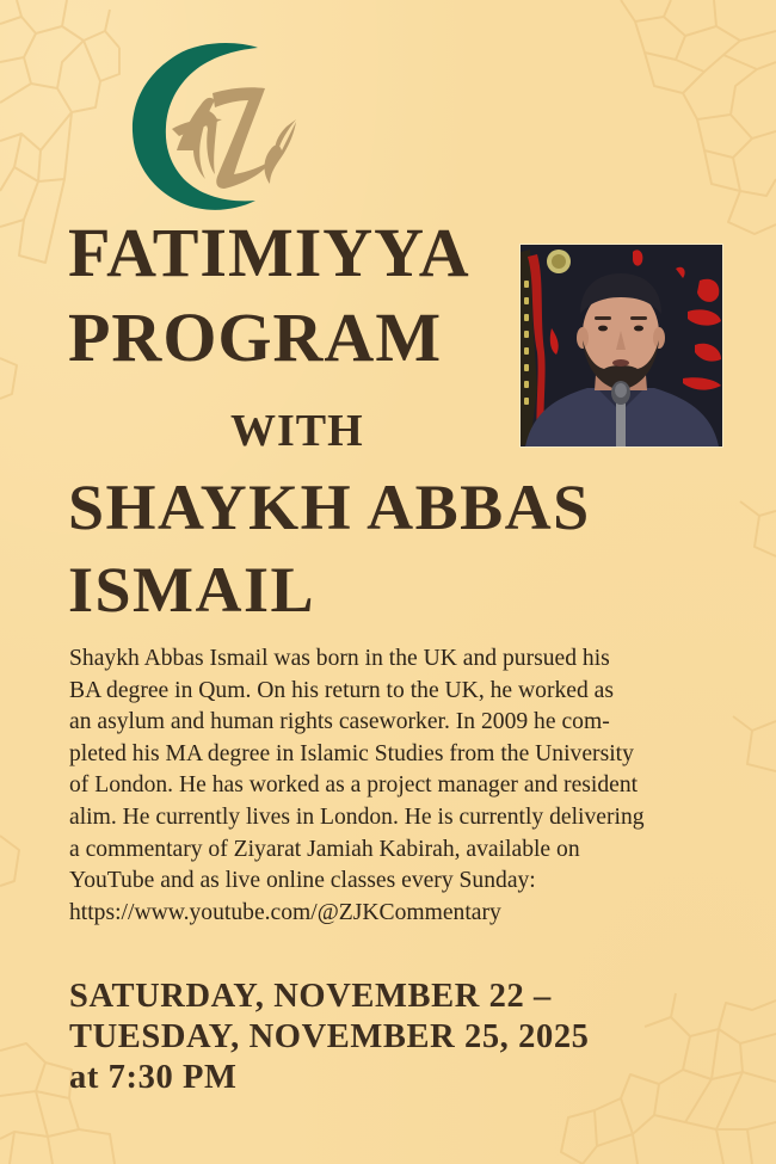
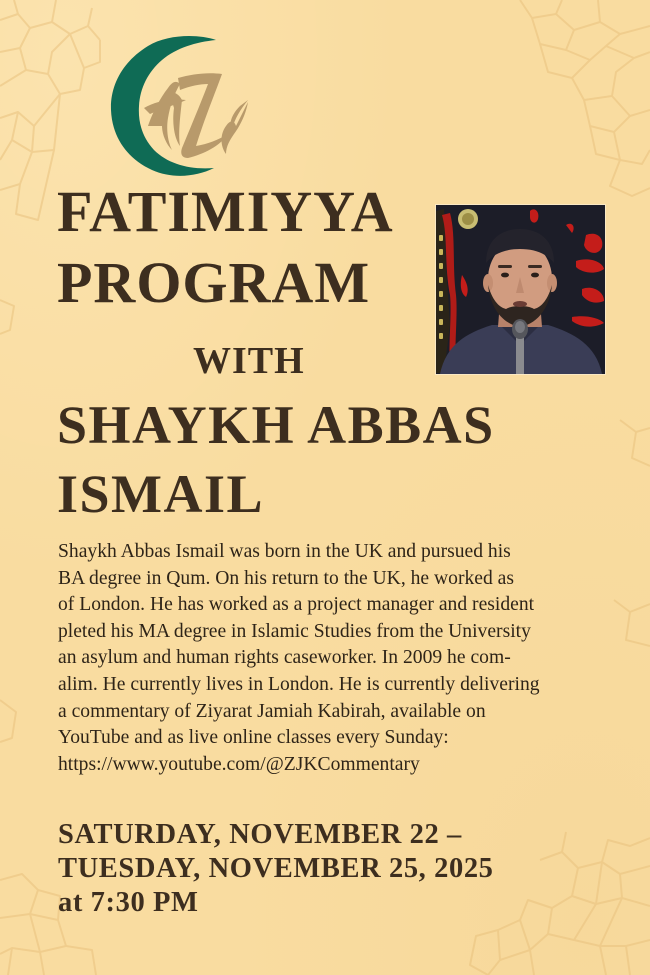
  FATIMIYYA
  PROGRAM
  WITH
  SHAYKH ABBAS
  ISMAIL
  Shaykh Abbas Ismail was born in the UK and pursued his
  BA degree in Qum. On his return to the UK, he worked as
- an asylum and human rights caseworker. In 2009 he com-
+ of London. He has worked as a project manager and resident
  pleted his MA degree in Islamic Studies from the University
- of London. He has worked as a project manager and resident
+ an asylum and human rights caseworker. In 2009 he com-
  alim. He currently lives in London. He is currently delivering
  a commentary of Ziyarat Jamiah Kabirah, available on
  YouTube and as live online classes every Sunday:
  https://www.youtube.com/@ZJKCommentary
  SATURDAY, NOVEMBER 22 –
  TUESDAY, NOVEMBER 25, 2025
  at 7:30 PM
